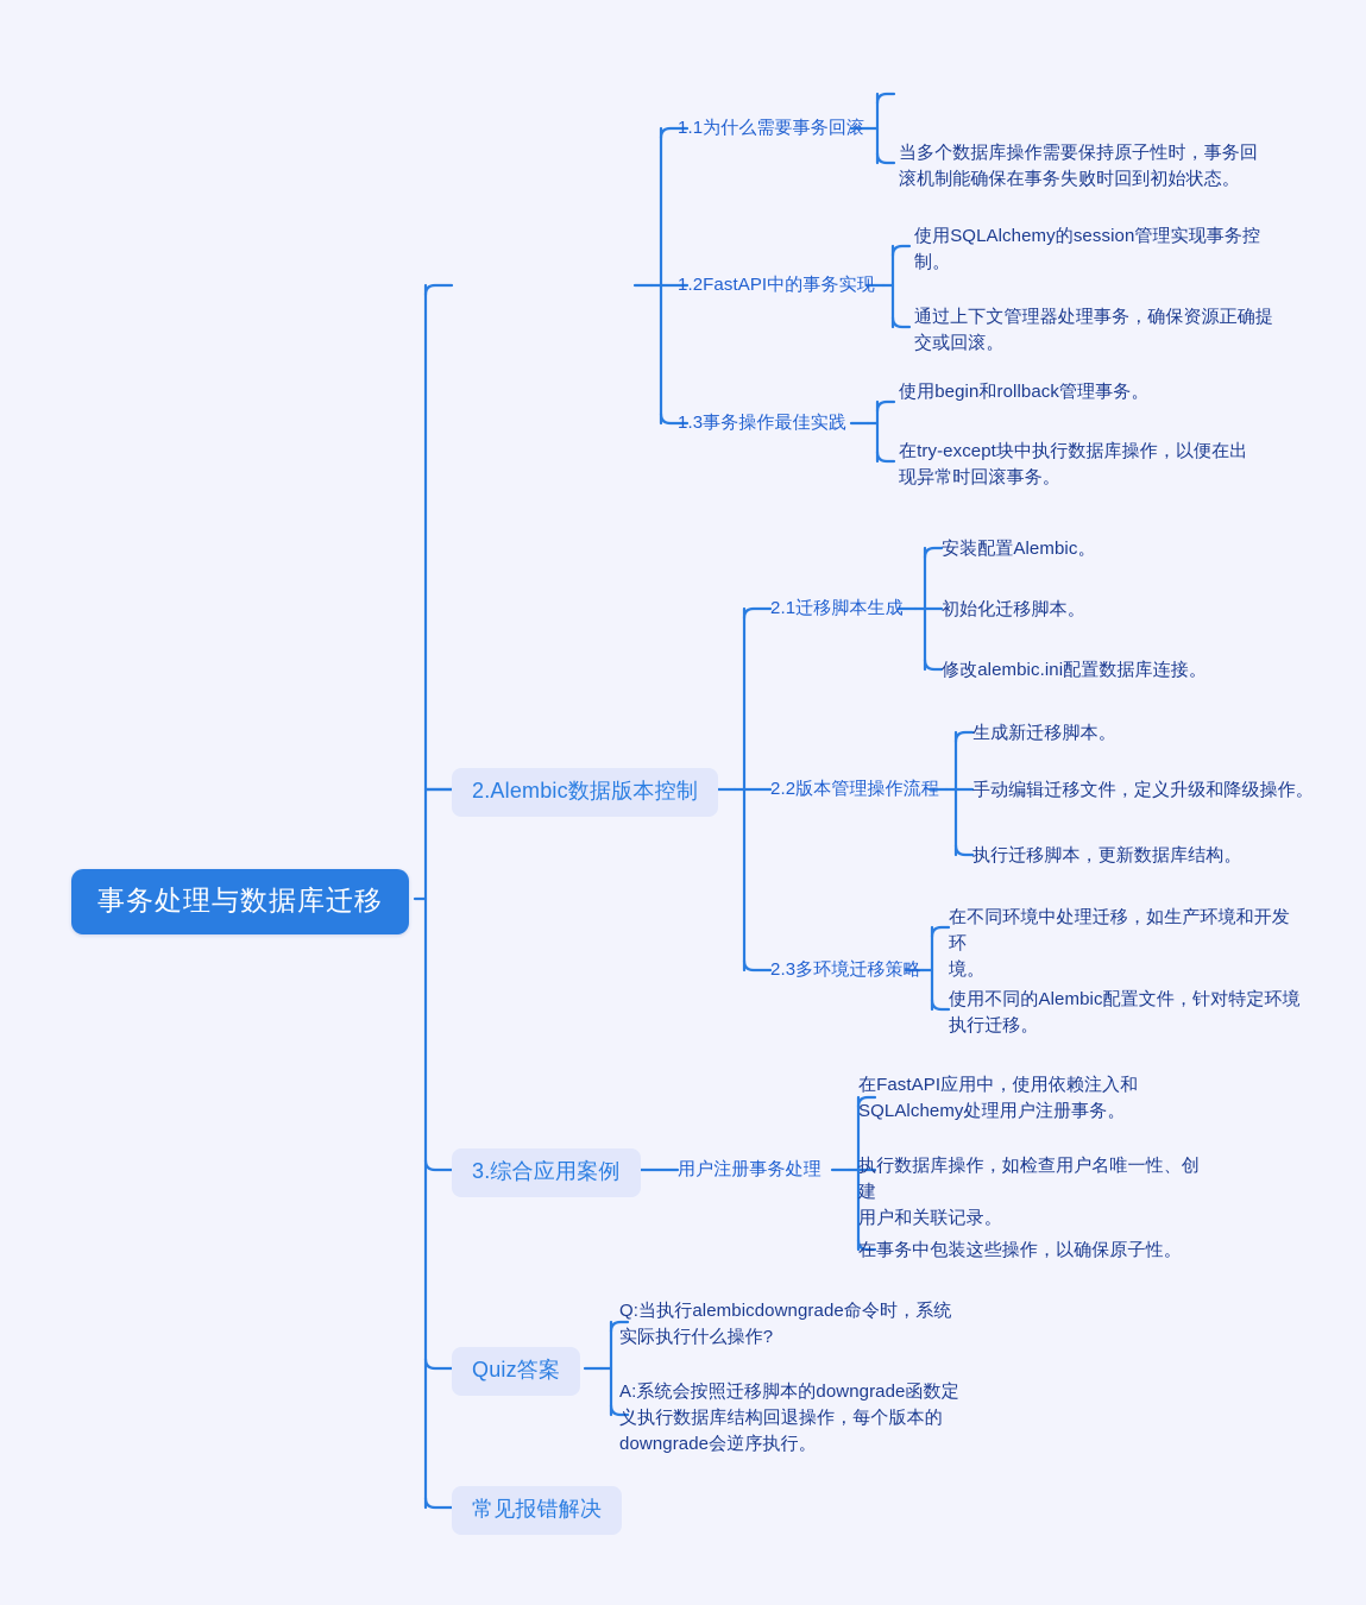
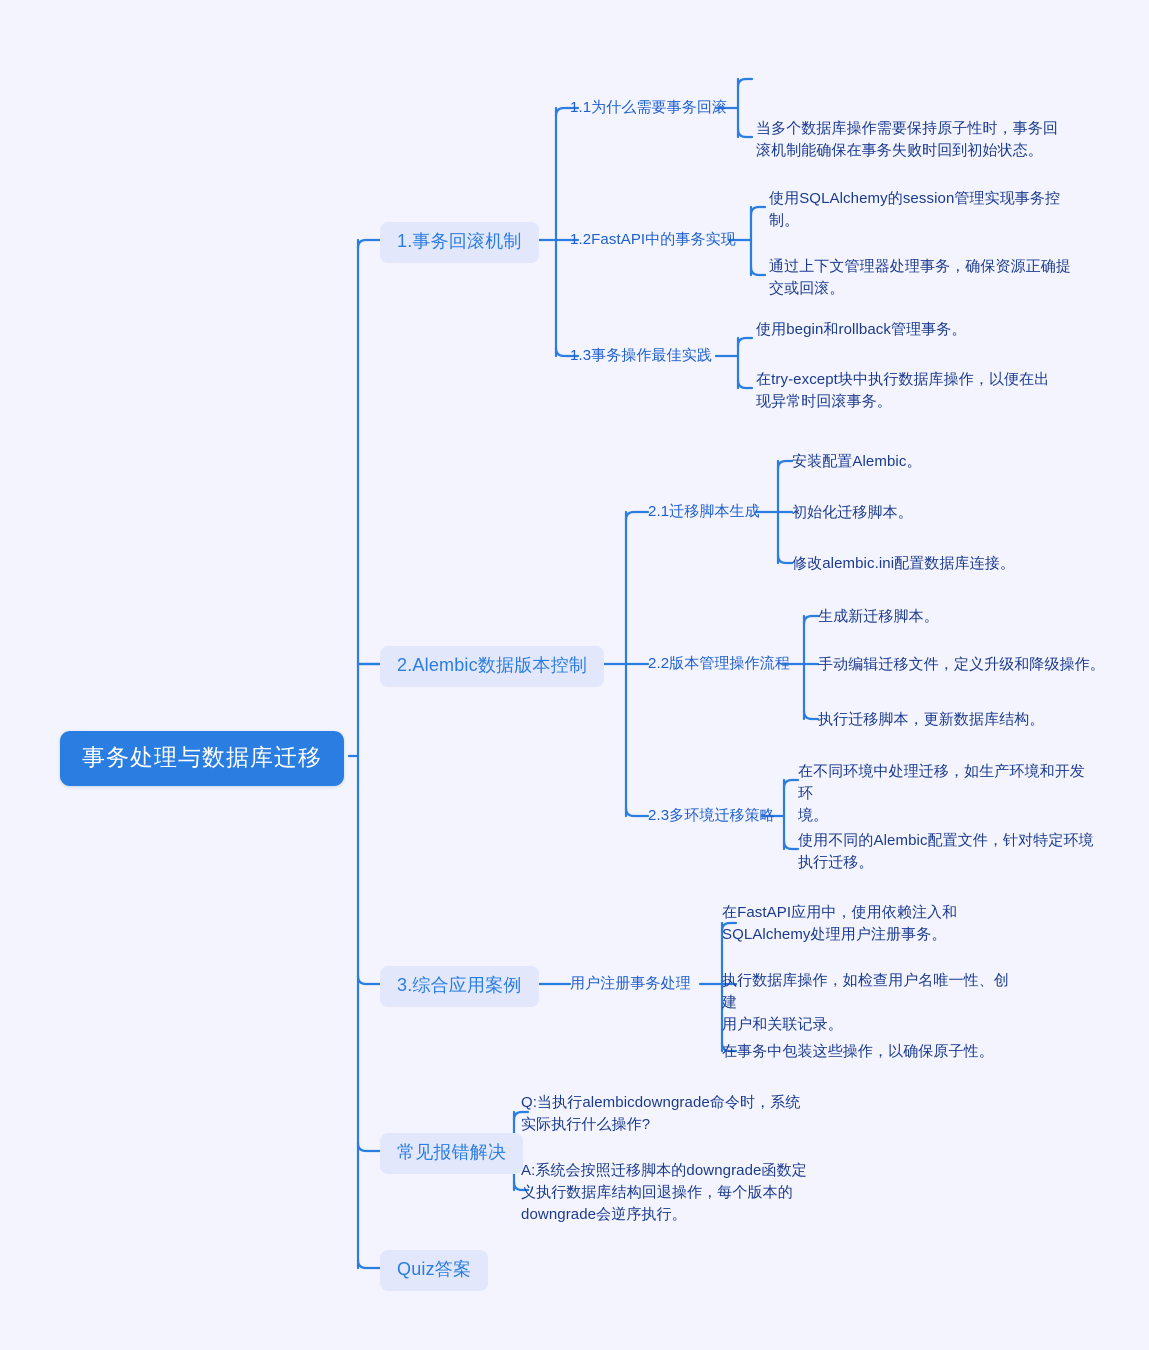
  事务处理与数据库迁移
+ 1.事务回滚机制
  1.1为什么需要事务回滚
  当多个数据库操作需要保持原子性时，事务回
  滚机制能确保在事务失败时回到初始状态。
  1.2FastAPI中的事务实现
  使用SQLAlchemy的session管理实现事务控
  制。
  通过上下文管理器处理事务，确保资源正确提
  交或回滚。
  1.3事务操作最佳实践
  使用begin和rollback管理事务。
  在try-except块中执行数据库操作，以便在出
  现异常时回滚事务。
  2.Alembic数据版本控制
  2.1迁移脚本生成
  安装配置Alembic。
  初始化迁移脚本。
  修改alembic.ini配置数据库连接。
  2.2版本管理操作流程
  生成新迁移脚本。
  手动编辑迁移文件，定义升级和降级操作。
  执行迁移脚本，更新数据库结构。
  2.3多环境迁移策略
  在不同环境中处理迁移，如生产环境和开发环
  境。
  使用不同的Alembic配置文件，针对特定环境
  执行迁移。
  3.综合应用案例
  用户注册事务处理
  在FastAPI应用中，使用依赖注入和
  SQLAlchemy处理用户注册事务。
  执行数据库操作，如检查用户名唯一性、创建
  用户和关联记录。
  在事务中包装这些操作，以确保原子性。
- Quiz答案
+ 常见报错解决
  Q:当执行alembicdowngrade命令时，系统
  实际执行什么操作?
  A:系统会按照迁移脚本的downgrade函数定
  义执行数据库结构回退操作，每个版本的
  downgrade会逆序执行。
- 常见报错解决
+ Quiz答案
